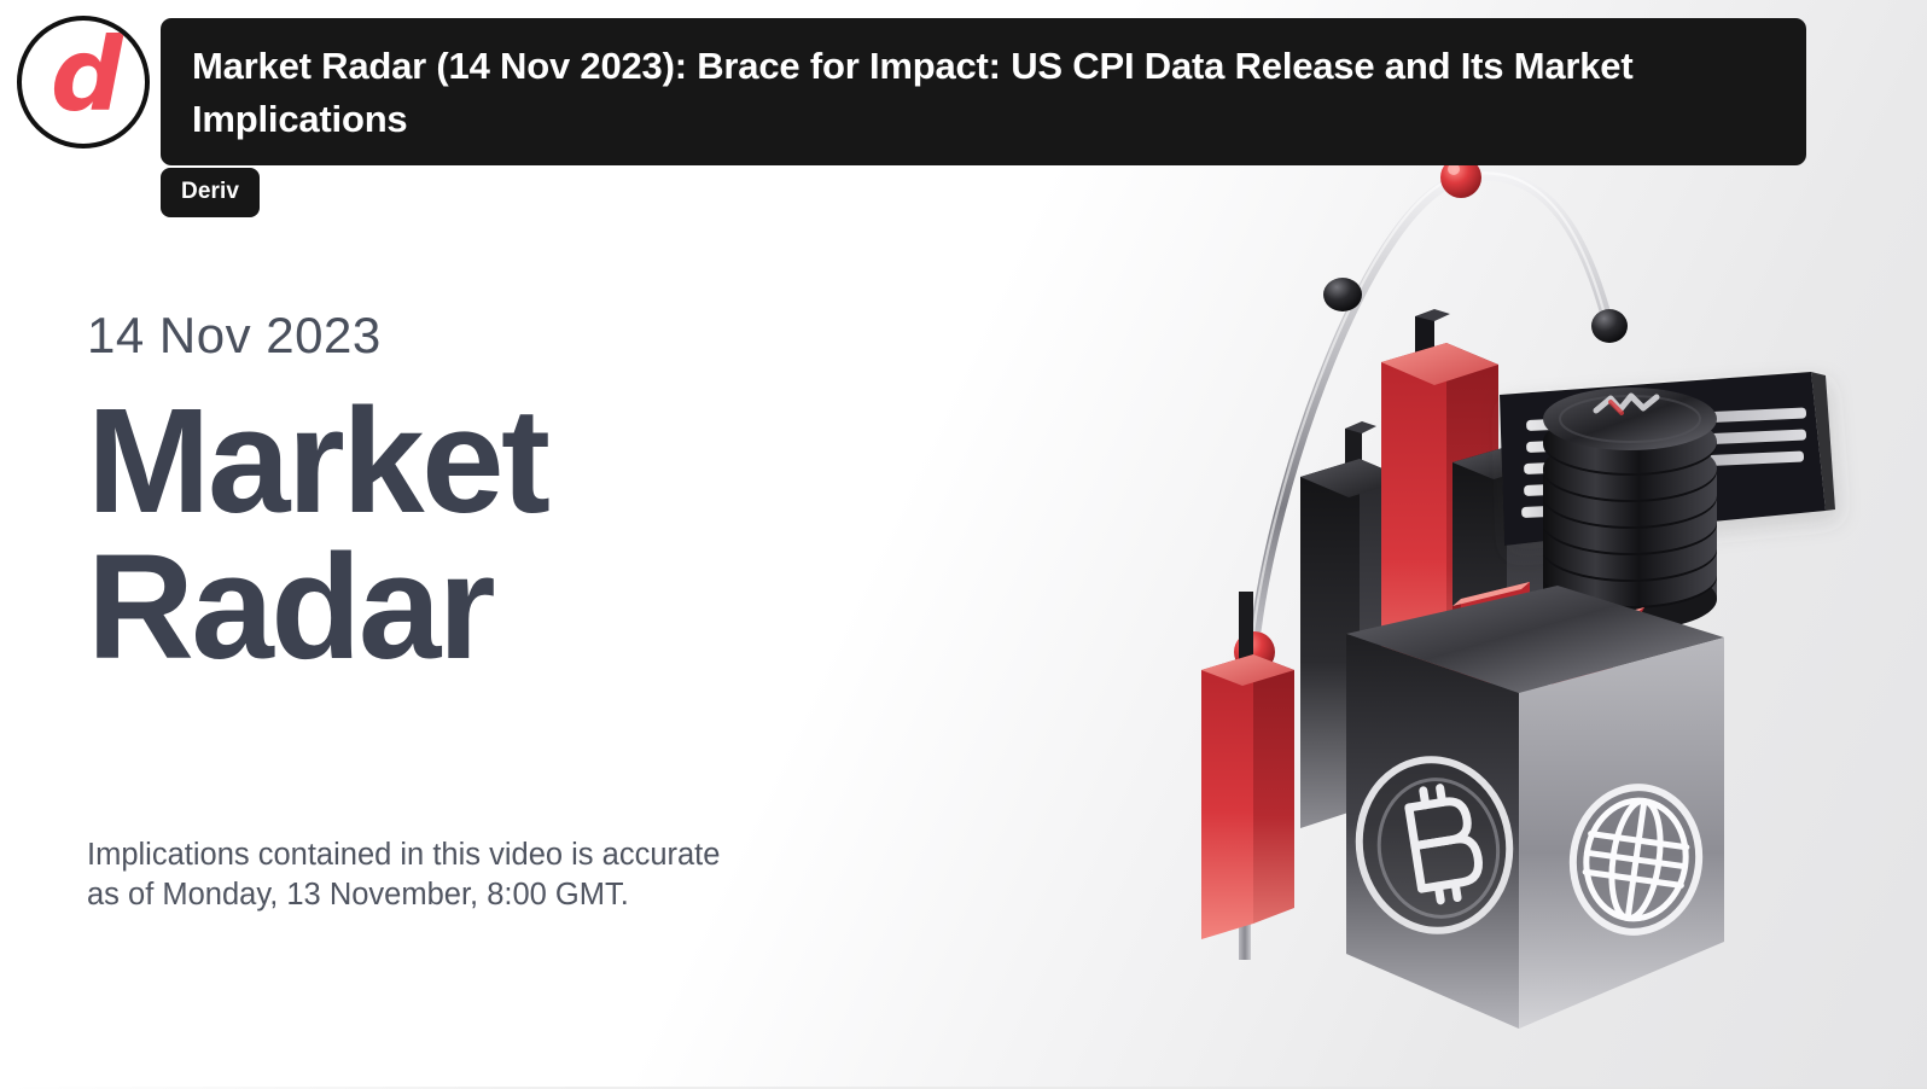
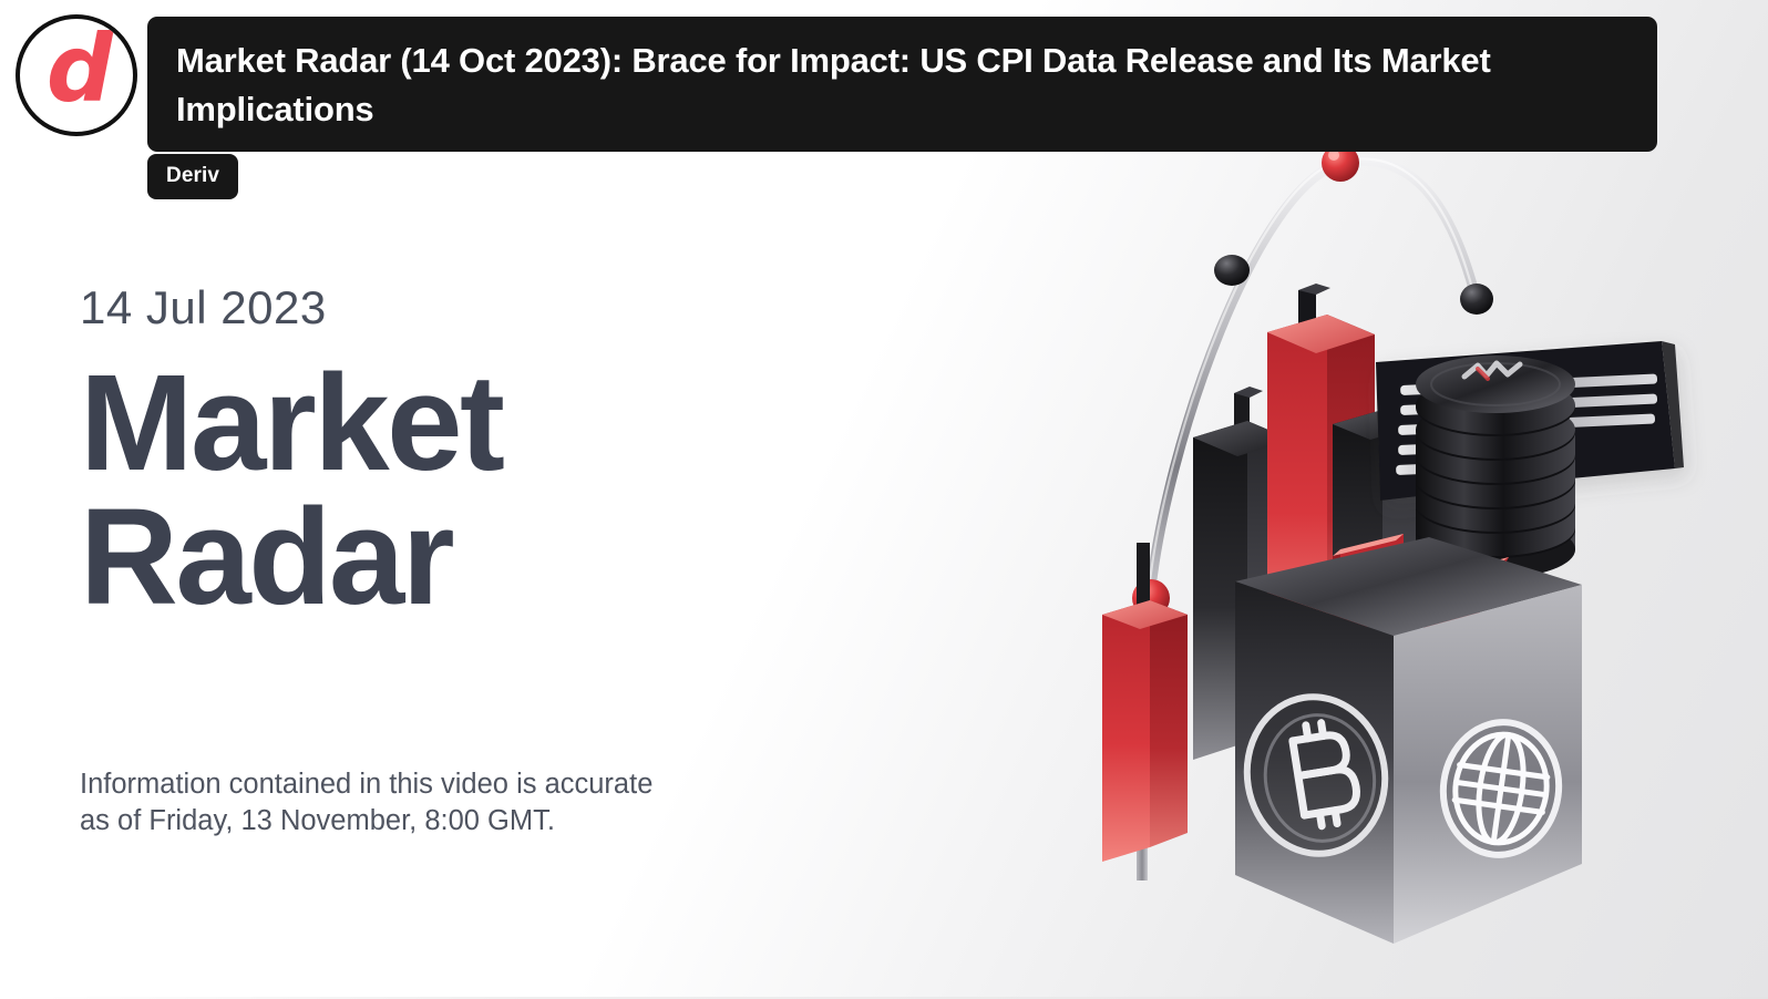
- 14 Nov 2023
+ 14 Jul 2023
  Market
  Radar
- Implications contained in this video is accurate
+ Information contained in this video is accurate
- as of Monday, 13 November, 8:00 GMT.
+ as of Friday, 13 November, 8:00 GMT.
  d
- Market Radar (14 Nov 2023): Brace for Impact: US CPI Data Release and Its Market Implications
+ Market Radar (14 Oct 2023): Brace for Impact: US CPI Data Release and Its Market Implications
  Deriv
